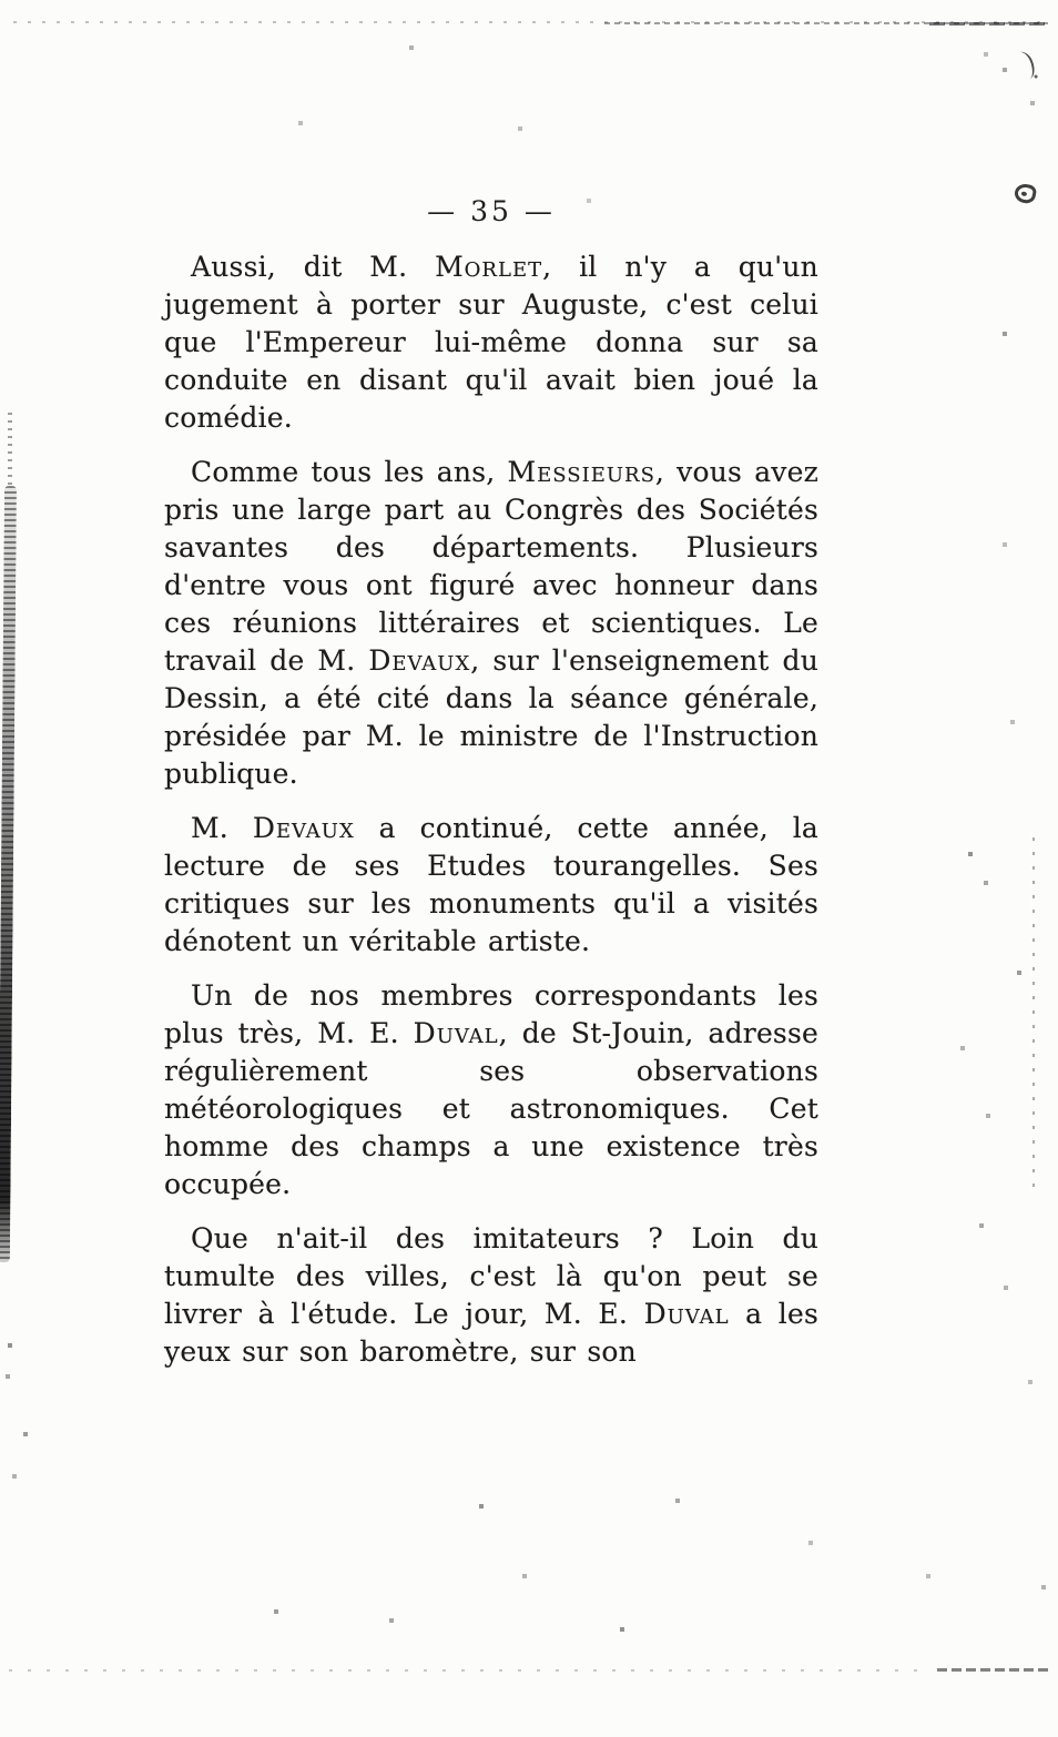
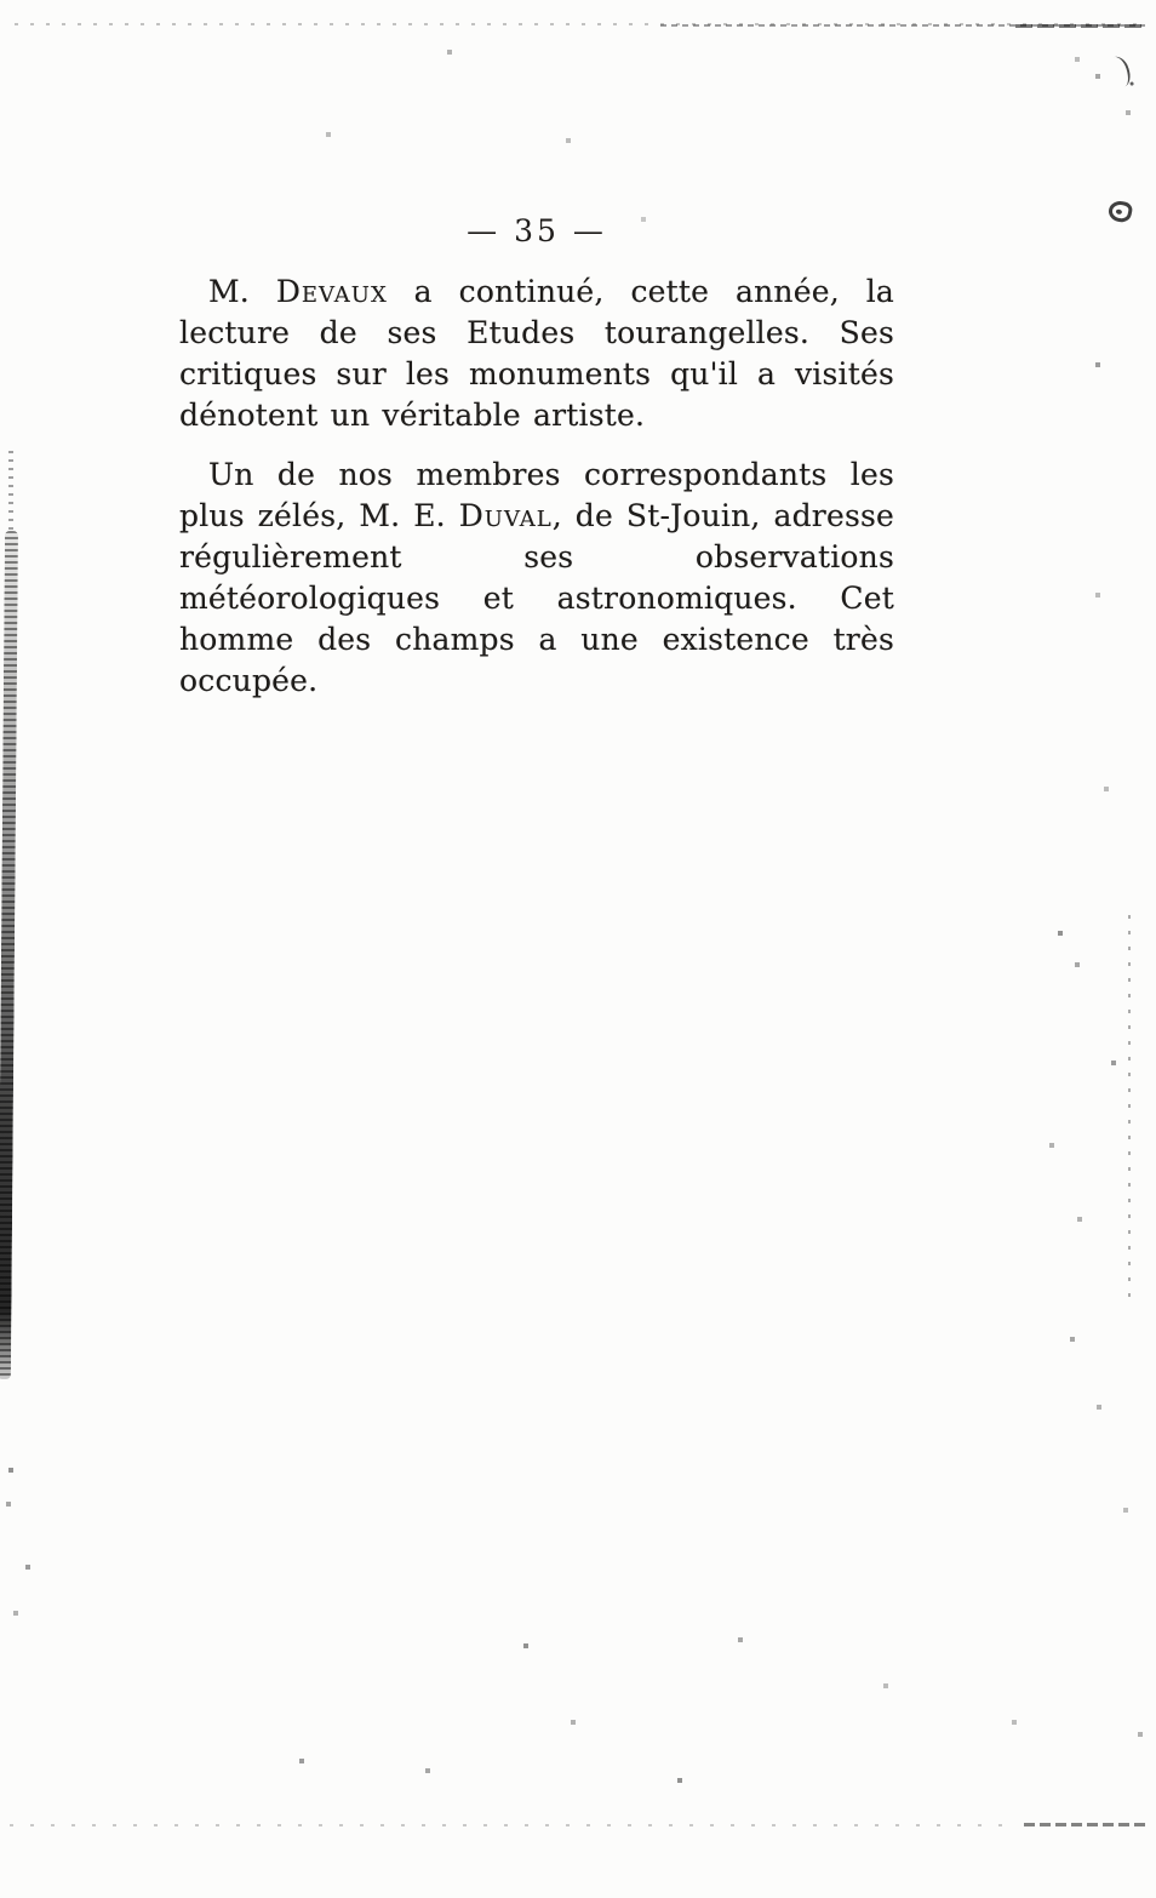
  — 35 —
- Aussi, dit M. Morlet, il n'y a qu'un jugement à porter sur Auguste, c'est celui que l'Empereur lui-même donna sur sa conduite en disant qu'il avait bien joué la comédie.
- Comme tous les ans, Messieurs, vous avez pris une large part au Congrès des Sociétés savantes des départements. Plusieurs d'entre vous ont figuré avec honneur dans ces réunions littéraires et scientiques. Le travail de M. Devaux, sur l'enseignement du Dessin, a été cité dans la séance générale, présidée par M. le ministre de l'Instruction publique.
  M. Devaux a continué, cette année, la lecture de ses Etudes tourangelles. Ses critiques sur les monuments qu'il a visités dénotent un véritable artiste.
- Un de nos membres correspondants les plus très, M. E. Duval, de St-Jouin, adresse régulièrement ses observations météorologiques et astronomiques. Cet homme des champs a une existence très occupée.
+ Un de nos membres correspondants les plus zélés, M. E. Duval, de St-Jouin, adresse régulièrement ses observations météorologiques et astronomiques. Cet homme des champs a une existence très occupée.
- Que n'ait-il des imitateurs ? Loin du tumulte des villes, c'est là qu'on peut se livrer à l'étude. Le jour, M. E. Duval a les yeux sur son baromètre, sur son
